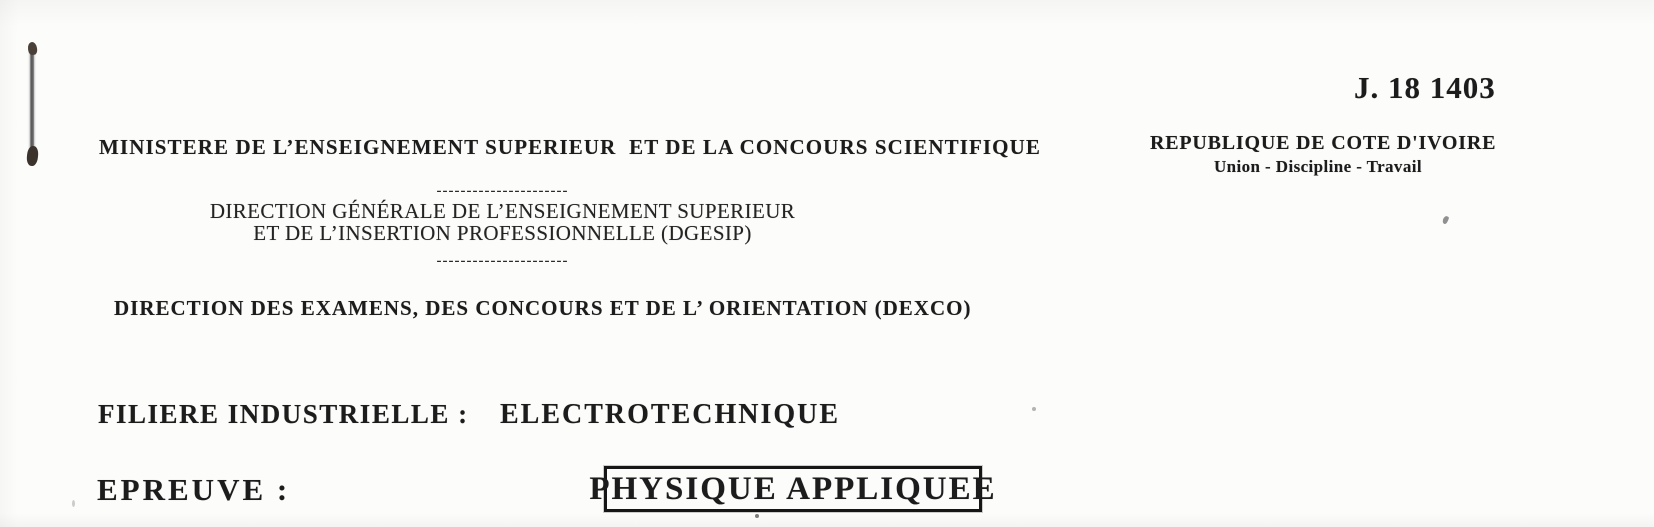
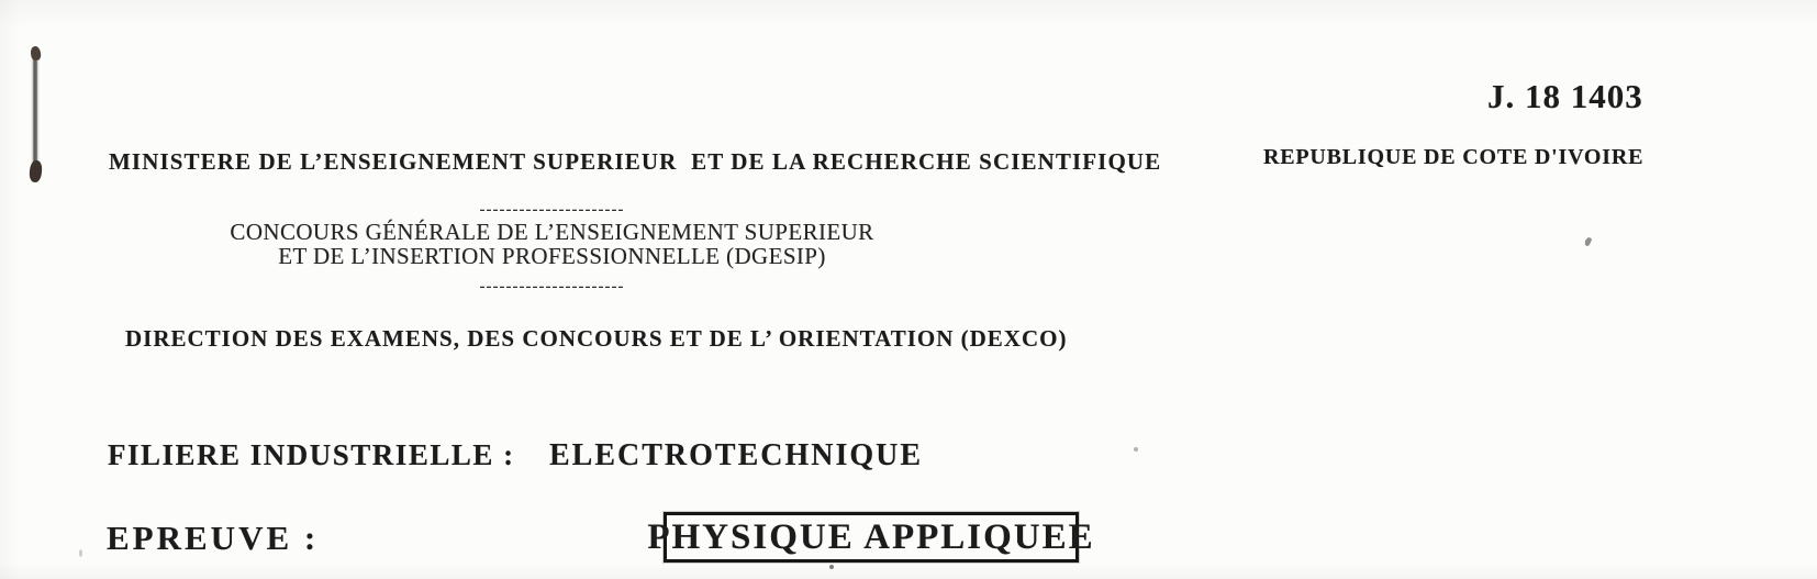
  J. 18 1403
- MINISTERE DE L’ENSEIGNEMENT SUPERIEUR ET DE LA CONCOURS SCIENTIFIQUE
+ MINISTERE DE L’ENSEIGNEMENT SUPERIEUR ET DE LA RECHERCHE SCIENTIFIQUE
  REPUBLIQUE DE COTE D'IVOIRE
- Union - Discipline - Travail
  ----------------------
- DIRECTION GÉNÉRALE DE L’ENSEIGNEMENT SUPERIEUR
+ CONCOURS GÉNÉRALE DE L’ENSEIGNEMENT SUPERIEUR
  ET DE L’INSERTION PROFESSIONNELLE (DGESIP)
  ----------------------
  DIRECTION DES EXAMENS, DES CONCOURS ET DE L’ ORIENTATION (DEXCO)
  FILIERE INDUSTRIELLE :
  ELECTROTECHNIQUE
  EPREUVE :
  PHYSIQUE APPLIQUEE
